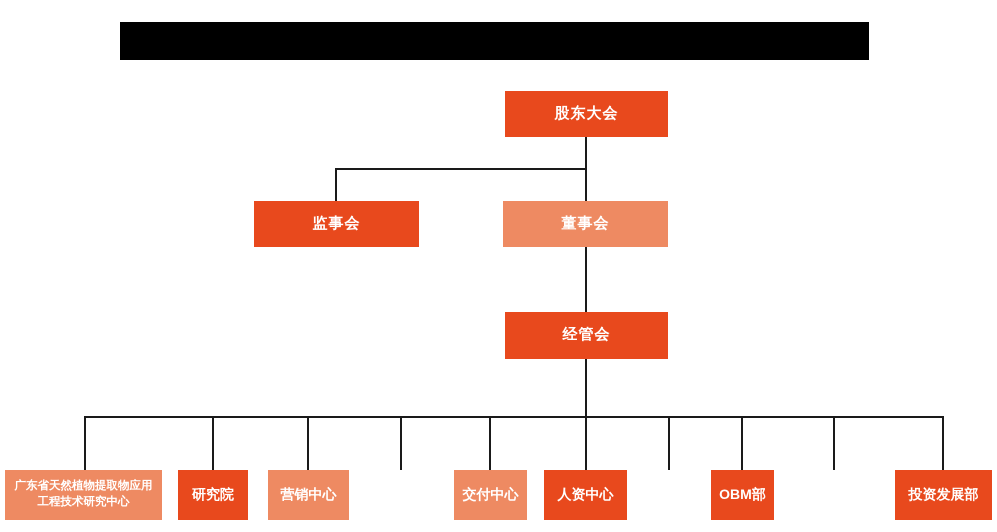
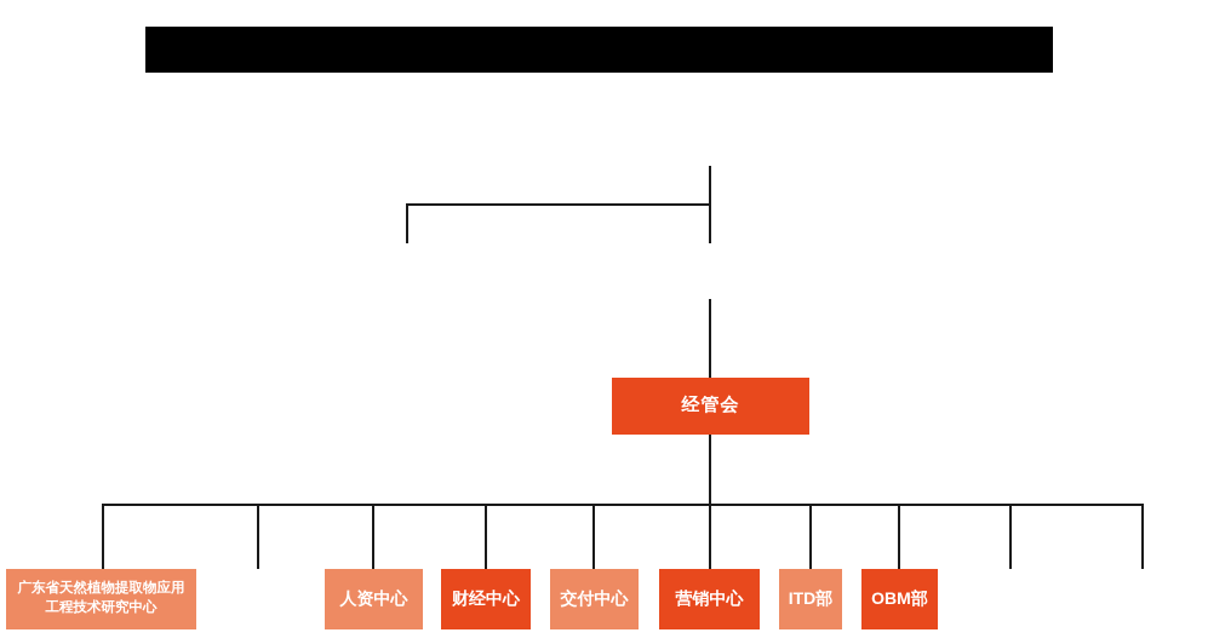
- 股东大会
- 监事会
- 董事会
  经管会
  广东省天然植物提取物应用工程技术研究中心
- 研究院
- 营销中心
+ 人资中心
+ 财经中心
  交付中心
- 人资中心
+ 营销中心
+ ITD部
  OBM部
- 投资发展部
